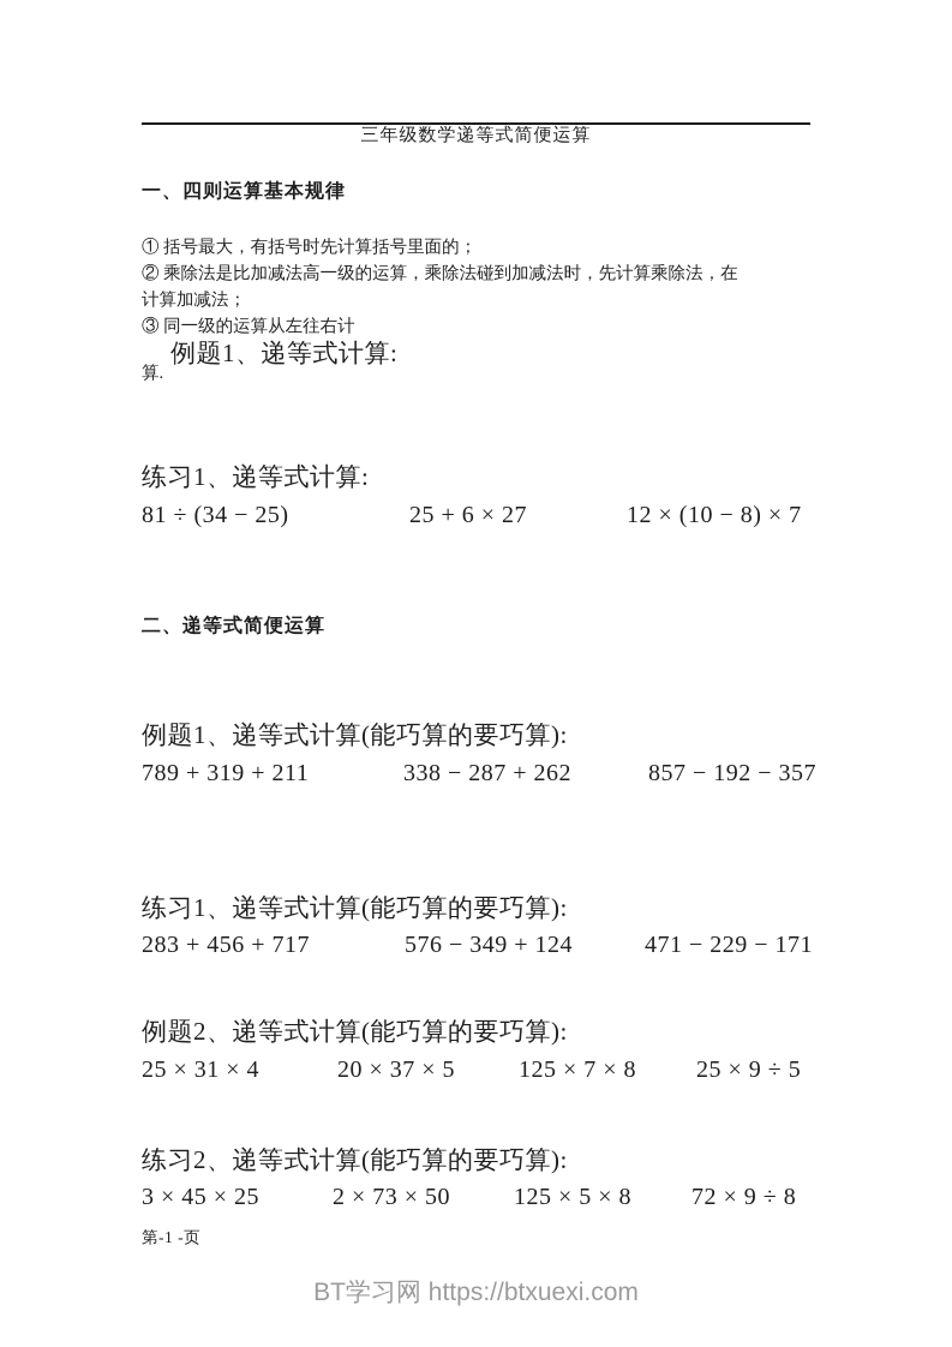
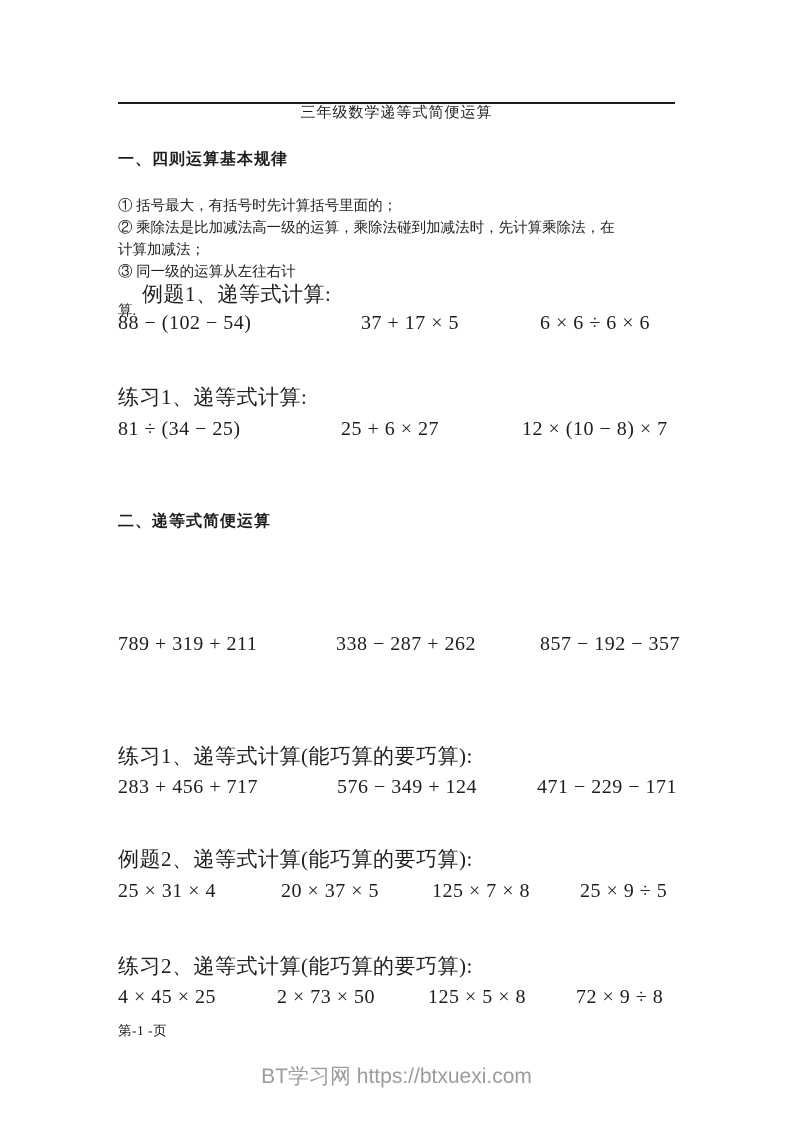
  三年级数学递等式简便运算
  一、四则运算基本规律
  ① 括号最大，有括号时先计算括号里面的；
  ② 乘除法是比加减法高一级的运算，乘除法碰到加减法时，先计算乘除法，在
  计算加减法；
  ③ 同一级的运算从左往右计
  例题1、递等式计算:
  算.
+ 88 − (102 − 54)
+ 37 + 17 × 5
+ 6 × 6 ÷ 6 × 6
  练习1、递等式计算:
  81 ÷ (34 − 25)
  25 + 6 × 27
  12 × (10 − 8) × 7
  二、递等式简便运算
- 例题1、递等式计算(能巧算的要巧算):
  789 + 319 + 211
  338 − 287 + 262
  857 − 192 − 357
  练习1、递等式计算(能巧算的要巧算):
  283 + 456 + 717
  576 − 349 + 124
  471 − 229 − 171
  例题2、递等式计算(能巧算的要巧算):
  25 × 31 × 4
  20 × 37 × 5
  125 × 7 × 8
  25 × 9 ÷ 5
  练习2、递等式计算(能巧算的要巧算):
- 3 × 45 × 25
+ 4 × 45 × 25
  2 × 73 × 50
  125 × 5 × 8
  72 × 9 ÷ 8
  第-1 -页
  BT学习网 https://btxuexi.com
